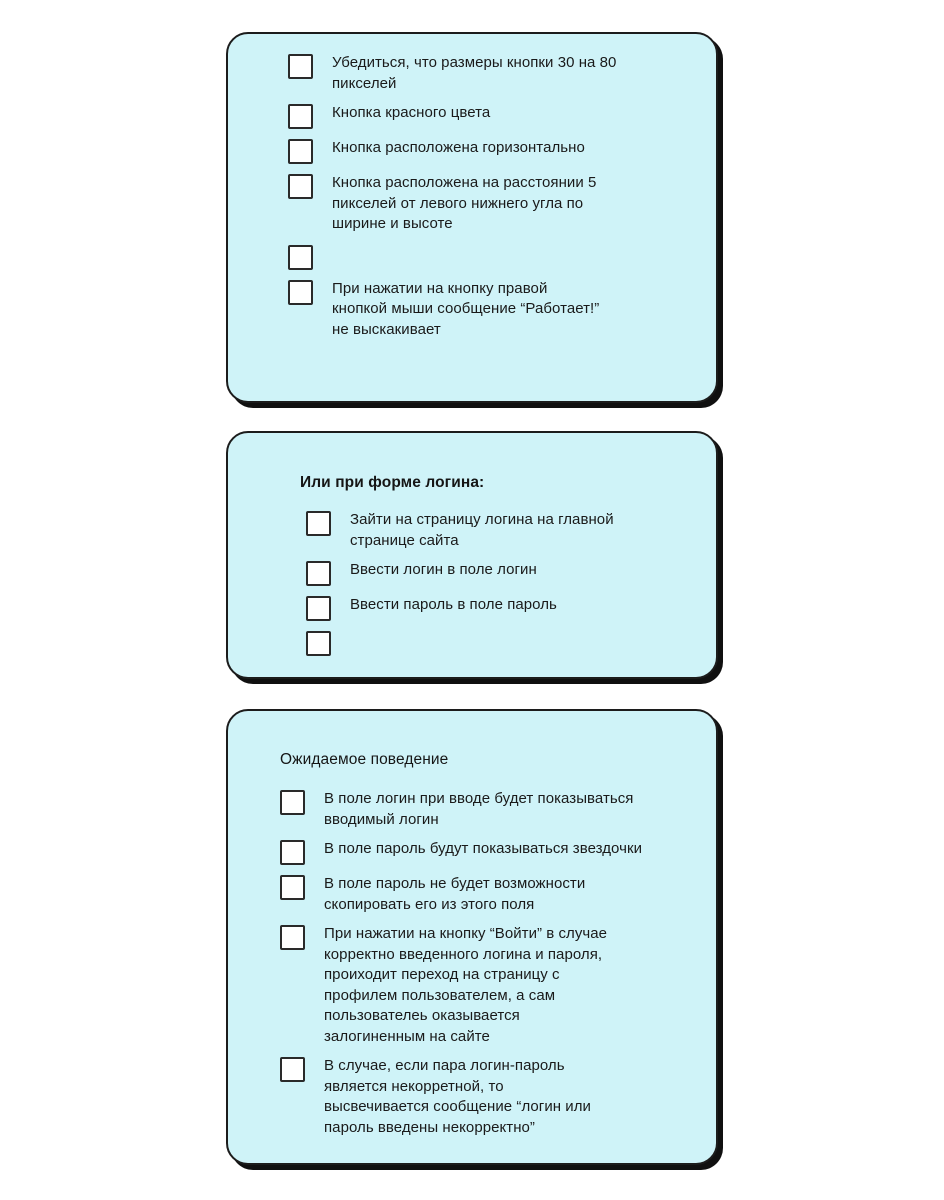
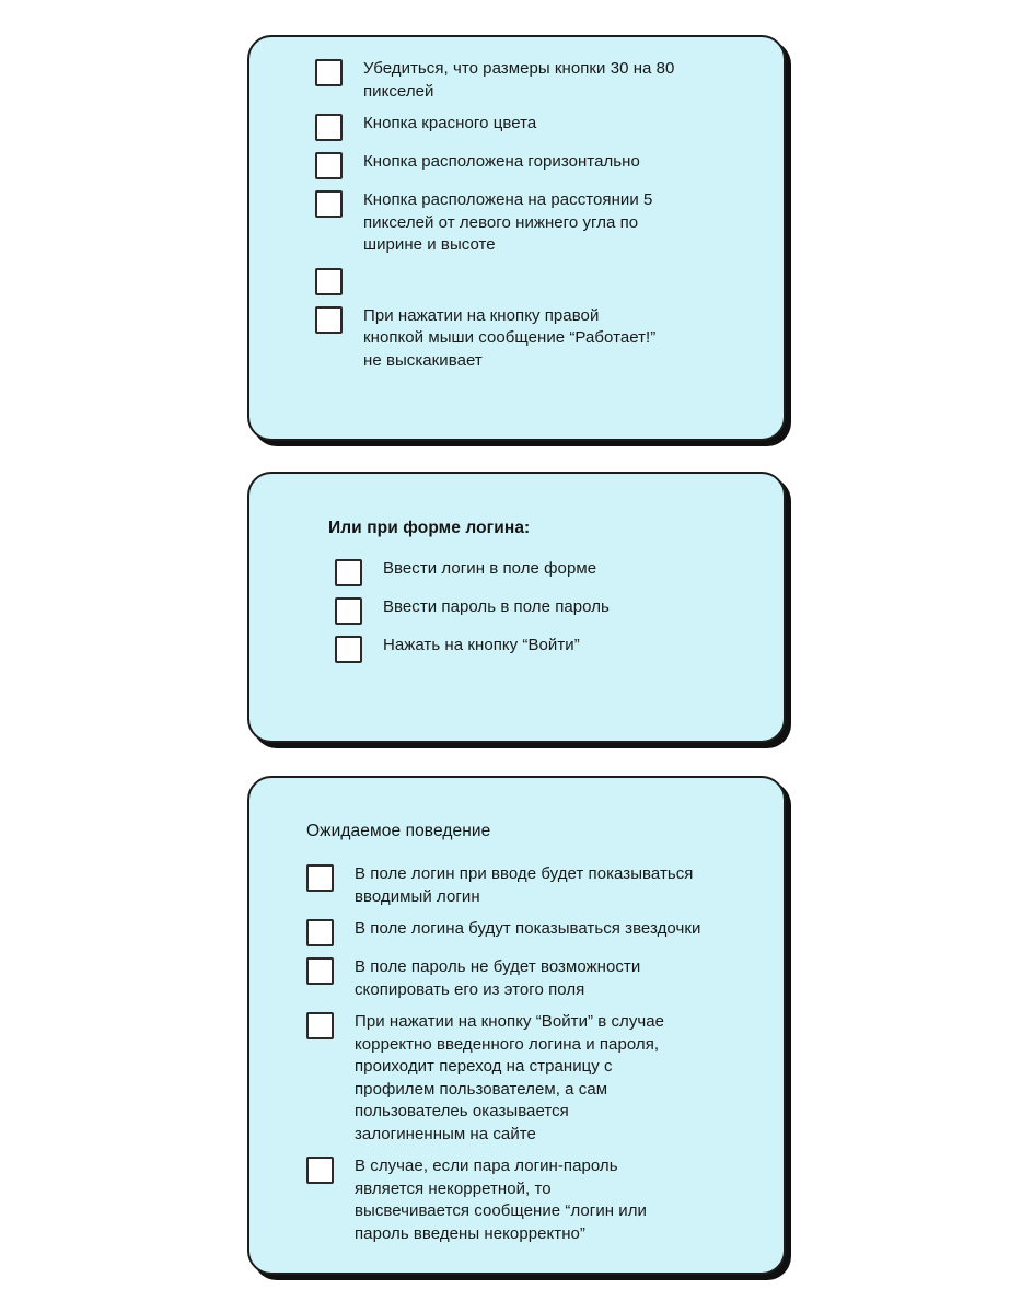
  Убедиться, что размеры кнопки 30 на 80
  пикселей
  Кнопка красного цвета
  Кнопка расположена горизонтально
  Кнопка расположена на расстоянии 5
  пикселей от левого нижнего угла по
  ширине и высоте
  При нажатии на кнопку правой
  кнопкой мыши сообщение “Работает!”
  не выскакивает
  Или при форме логина:
- Зайти на страницу логина на главной
- странице сайта
- Ввести логин в поле логин
+ Ввести логин в поле форме
  Ввести пароль в поле пароль
+ Нажать на кнопку “Войти”
  Ожидаемое поведение
  В поле логин при вводе будет показываться
  вводимый логин
- В поле пароль будут показываться звездочки
+ В поле логина будут показываться звездочки
  В поле пароль не будет возможности
  скопировать его из этого поля
  При нажатии на кнопку “Войти” в случае
  корректно введенного логина и пароля,
  проиходит переход на страницу с
  профилем пользователем, а сам
  пользователеь оказывается
  залогиненным на сайте
  В случае, если пара логин-пароль
  является некорретной, то
  высвечивается сообщение “логин или
  пароль введены некорректно”
